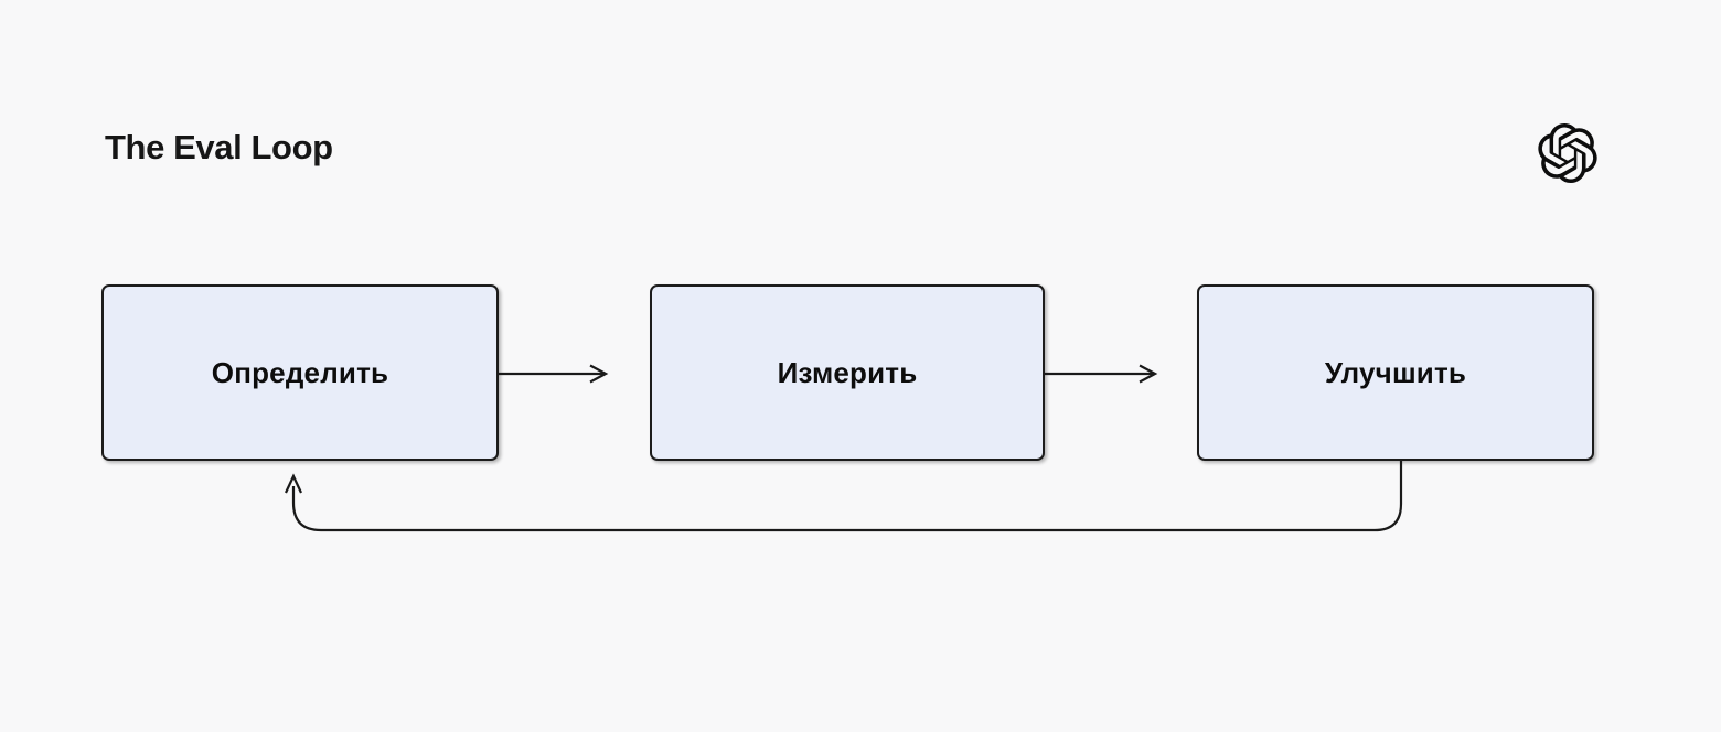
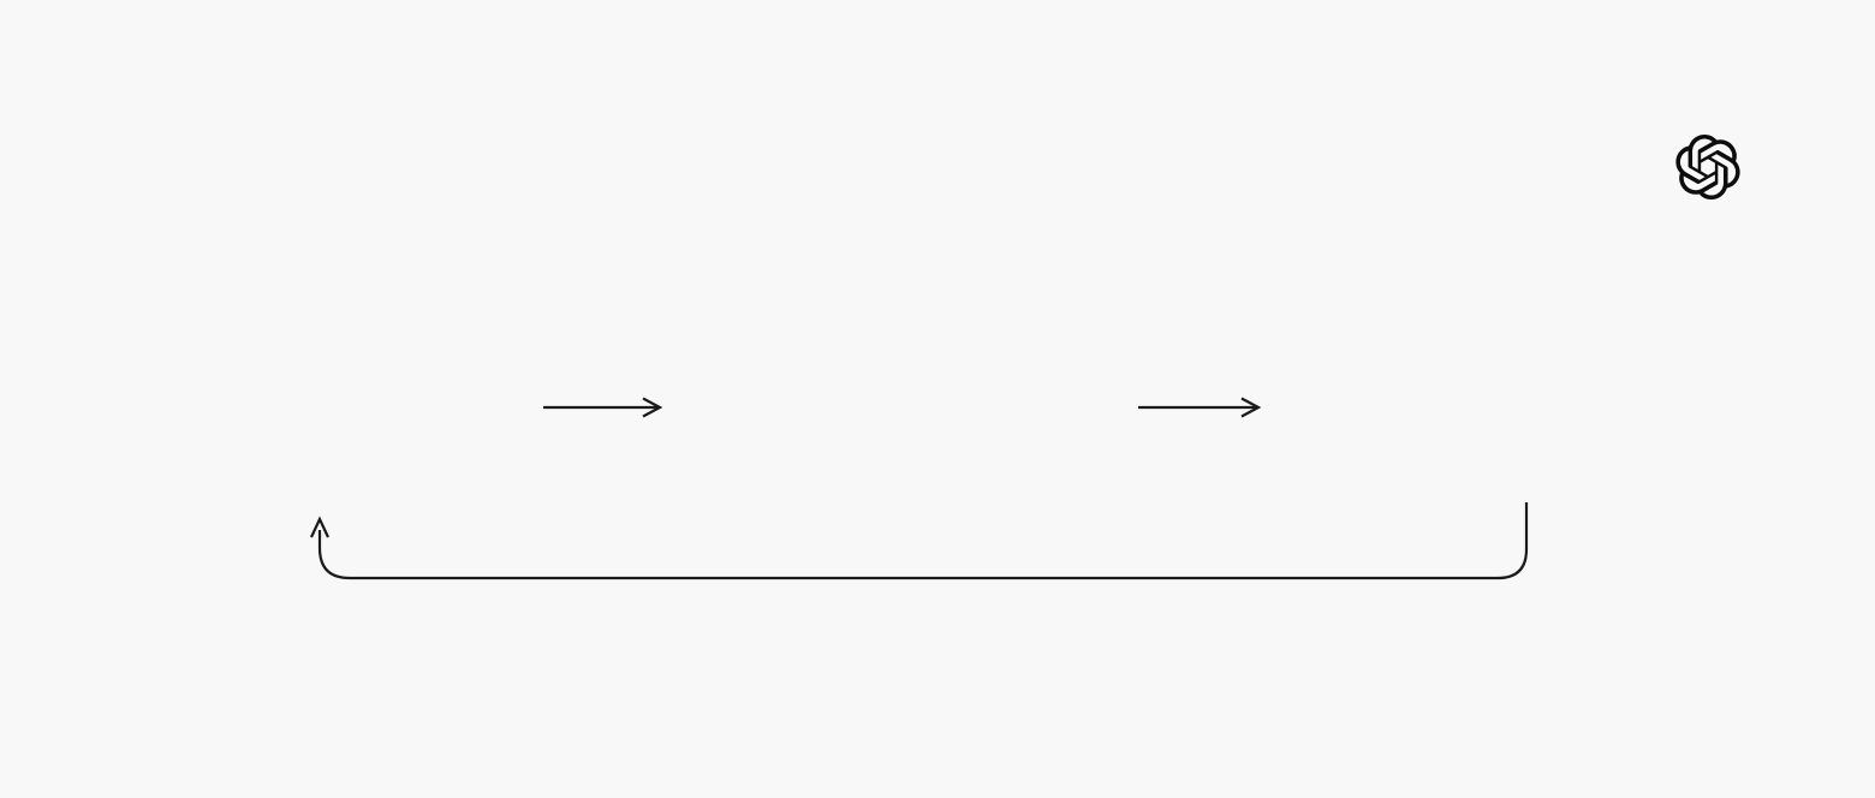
- The Eval Loop
- Определить
- Измерить
- Улучшить
